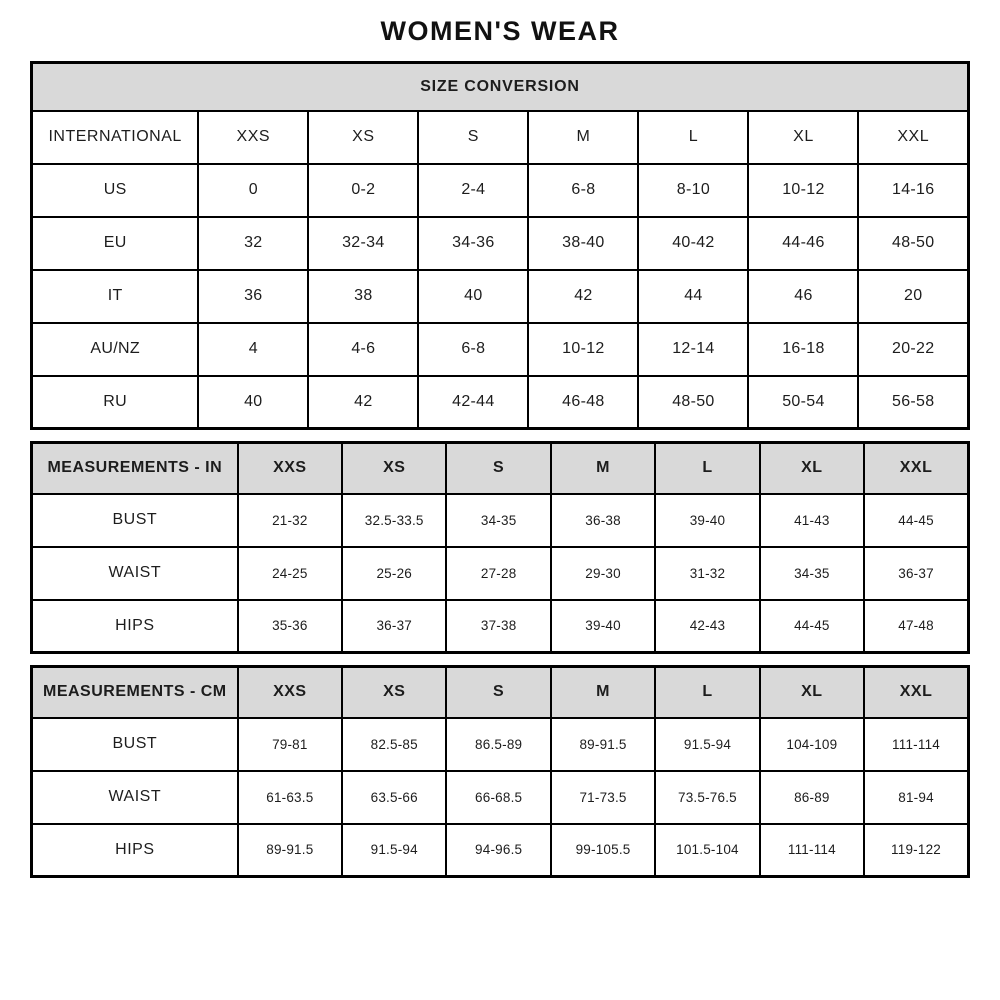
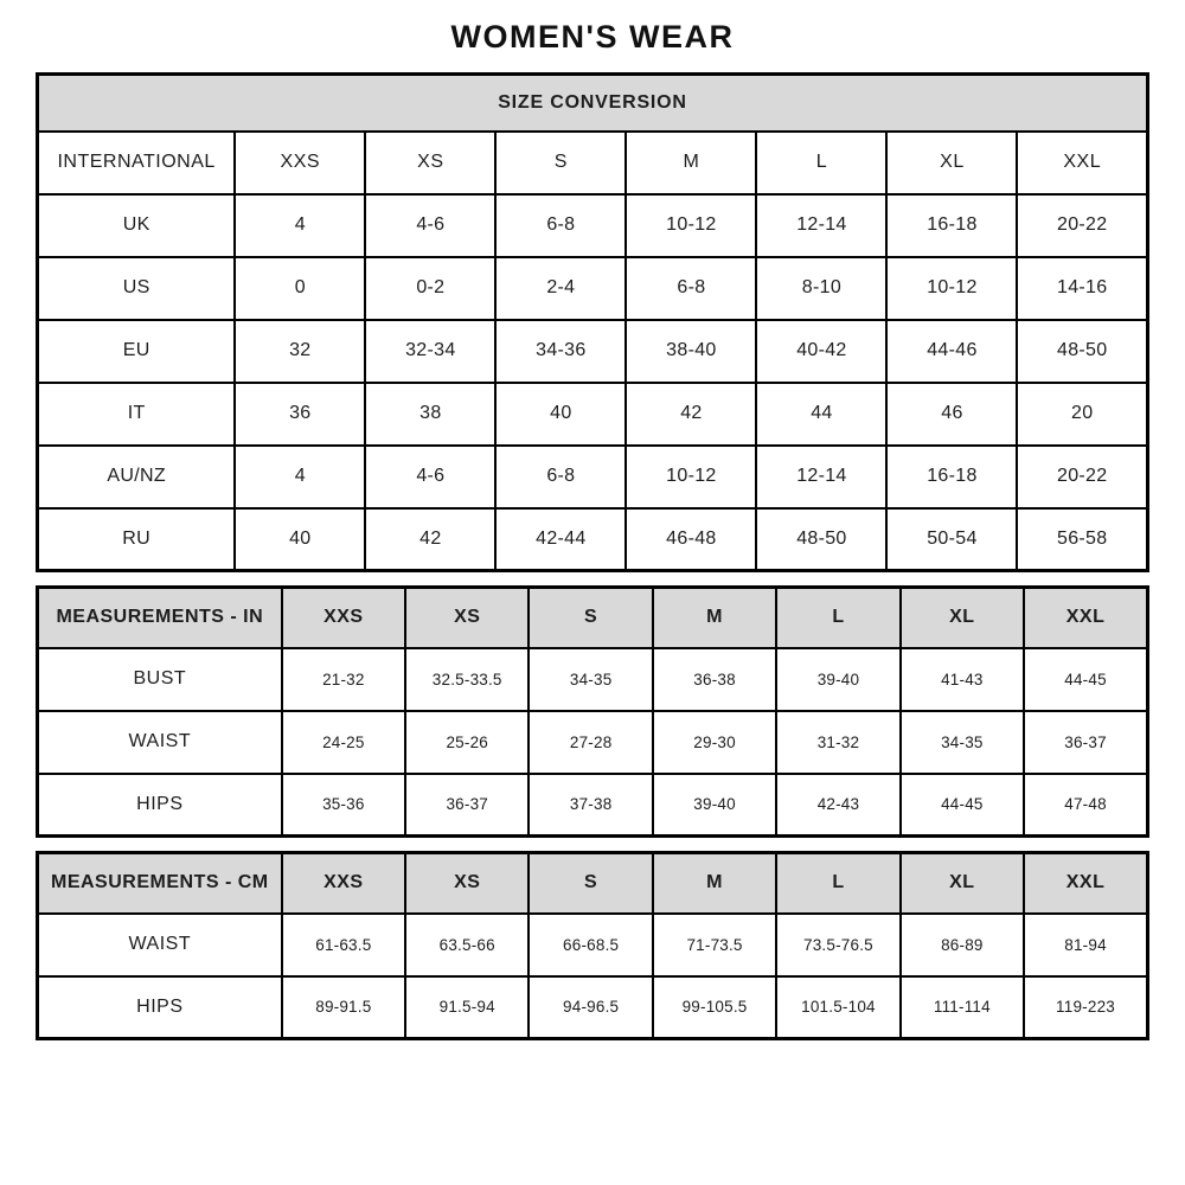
  WOMEN'S WEAR
  SIZE CONVERSION
  INTERNATIONAL	XXS	XS	S	M	L	XL	XXL
+ UK	4	4-6	6-8	10-12	12-14	16-18	20-22
  US	0	0-2	2-4	6-8	8-10	10-12	14-16
  EU	32	32-34	34-36	38-40	40-42	44-46	48-50
  IT	36	38	40	42	44	46	20
  AU/NZ	4	4-6	6-8	10-12	12-14	16-18	20-22
  RU	40	42	42-44	46-48	48-50	50-54	56-58
  MEASUREMENTS - IN	XXS	XS	S	M	L	XL	XXL
  BUST	21-32	32.5-33.5	34-35	36-38	39-40	41-43	44-45
  WAIST	24-25	25-26	27-28	29-30	31-32	34-35	36-37
  HIPS	35-36	36-37	37-38	39-40	42-43	44-45	47-48
  MEASUREMENTS - CM	XXS	XS	S	M	L	XL	XXL
- BUST	79-81	82.5-85	86.5-89	89-91.5	91.5-94	104-109	111-114
  WAIST	61-63.5	63.5-66	66-68.5	71-73.5	73.5-76.5	86-89	81-94
- HIPS	89-91.5	91.5-94	94-96.5	99-105.5	101.5-104	111-114	119-122
+ HIPS	89-91.5	91.5-94	94-96.5	99-105.5	101.5-104	111-114	119-223
